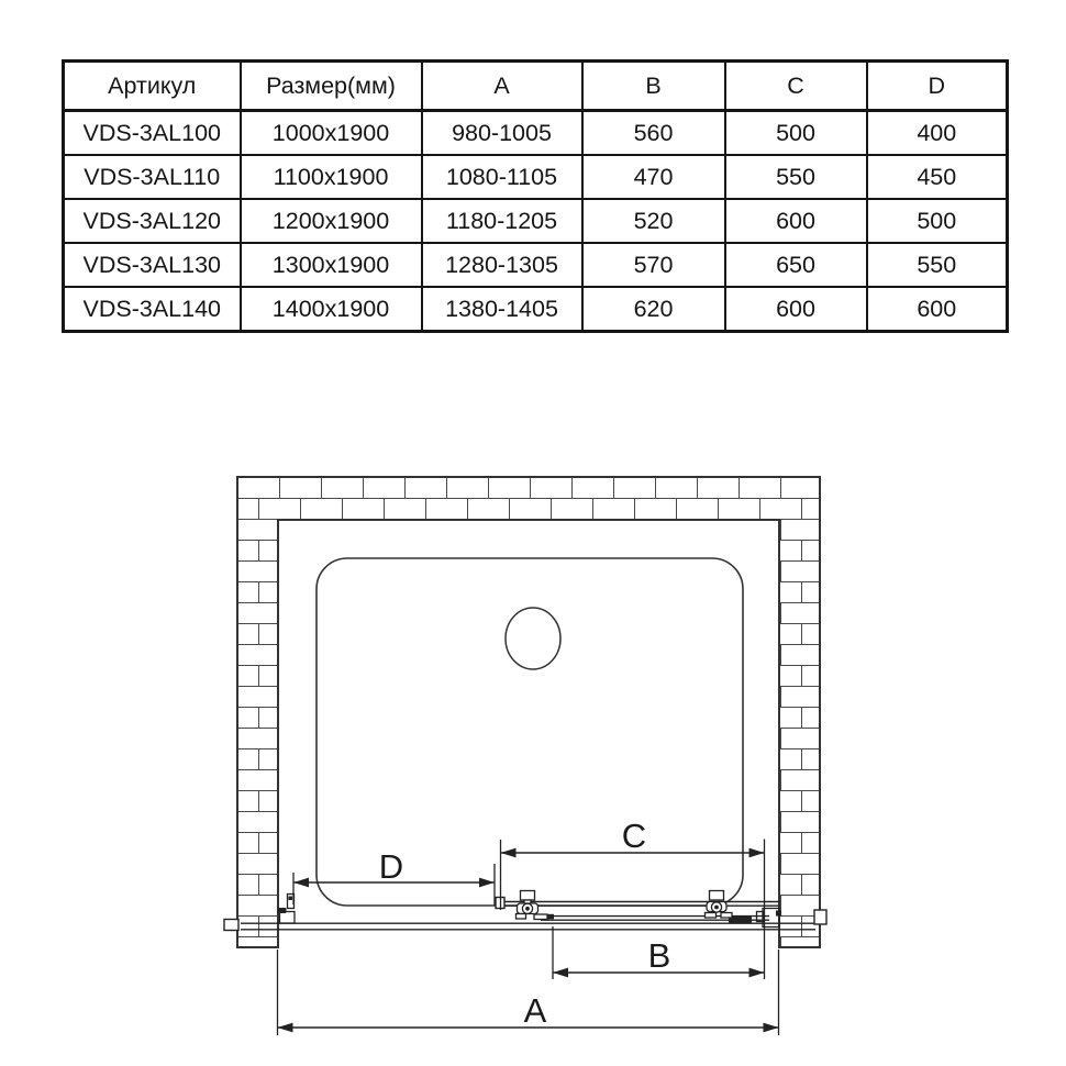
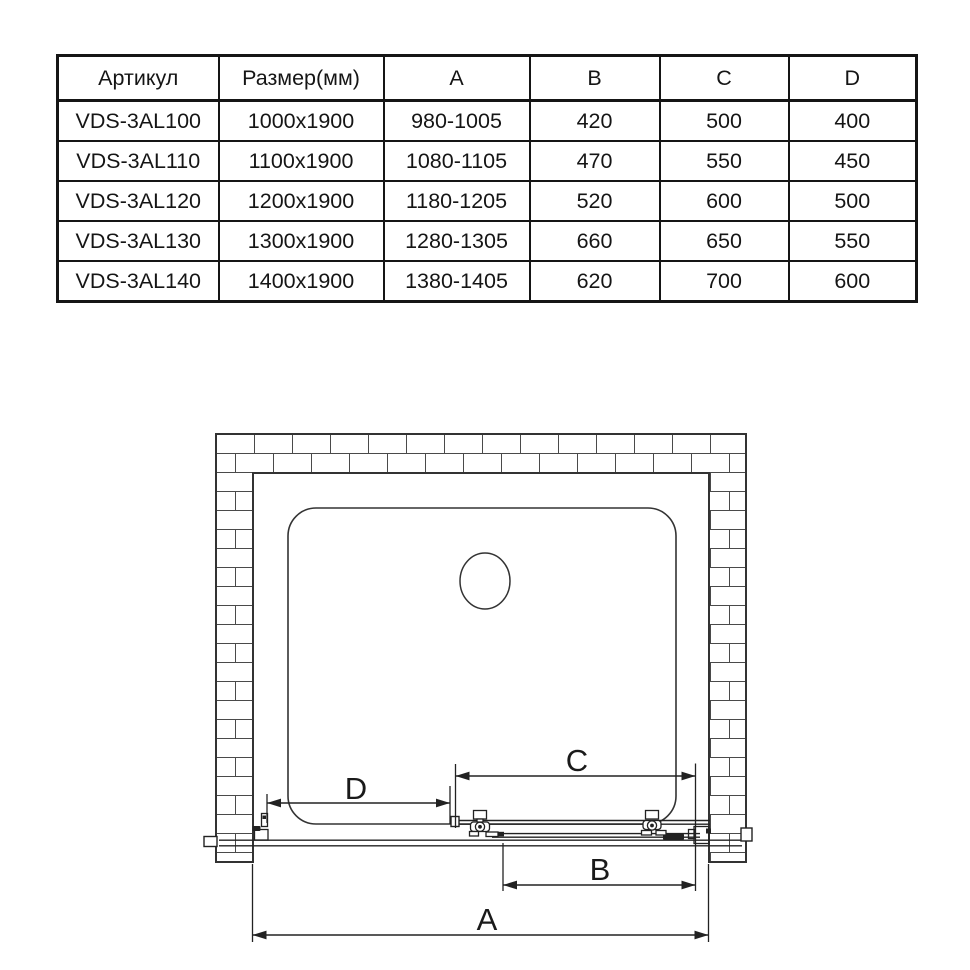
  Артикул	Размер(мм)	A	B	C	D
- VDS-3AL100	1000x1900	980-1005	560	500	400
+ VDS-3AL100	1000x1900	980-1005	420	500	400
  VDS-3AL110	1100x1900	1080-1105	470	550	450
  VDS-3AL120	1200x1900	1180-1205	520	600	500
- VDS-3AL130	1300x1900	1280-1305	570	650	550
+ VDS-3AL130	1300x1900	1280-1305	660	650	550
- VDS-3AL140	1400x1900	1380-1405	620	600	600
+ VDS-3AL140	1400x1900	1380-1405	620	700	600
  D
  C
  B
  A
